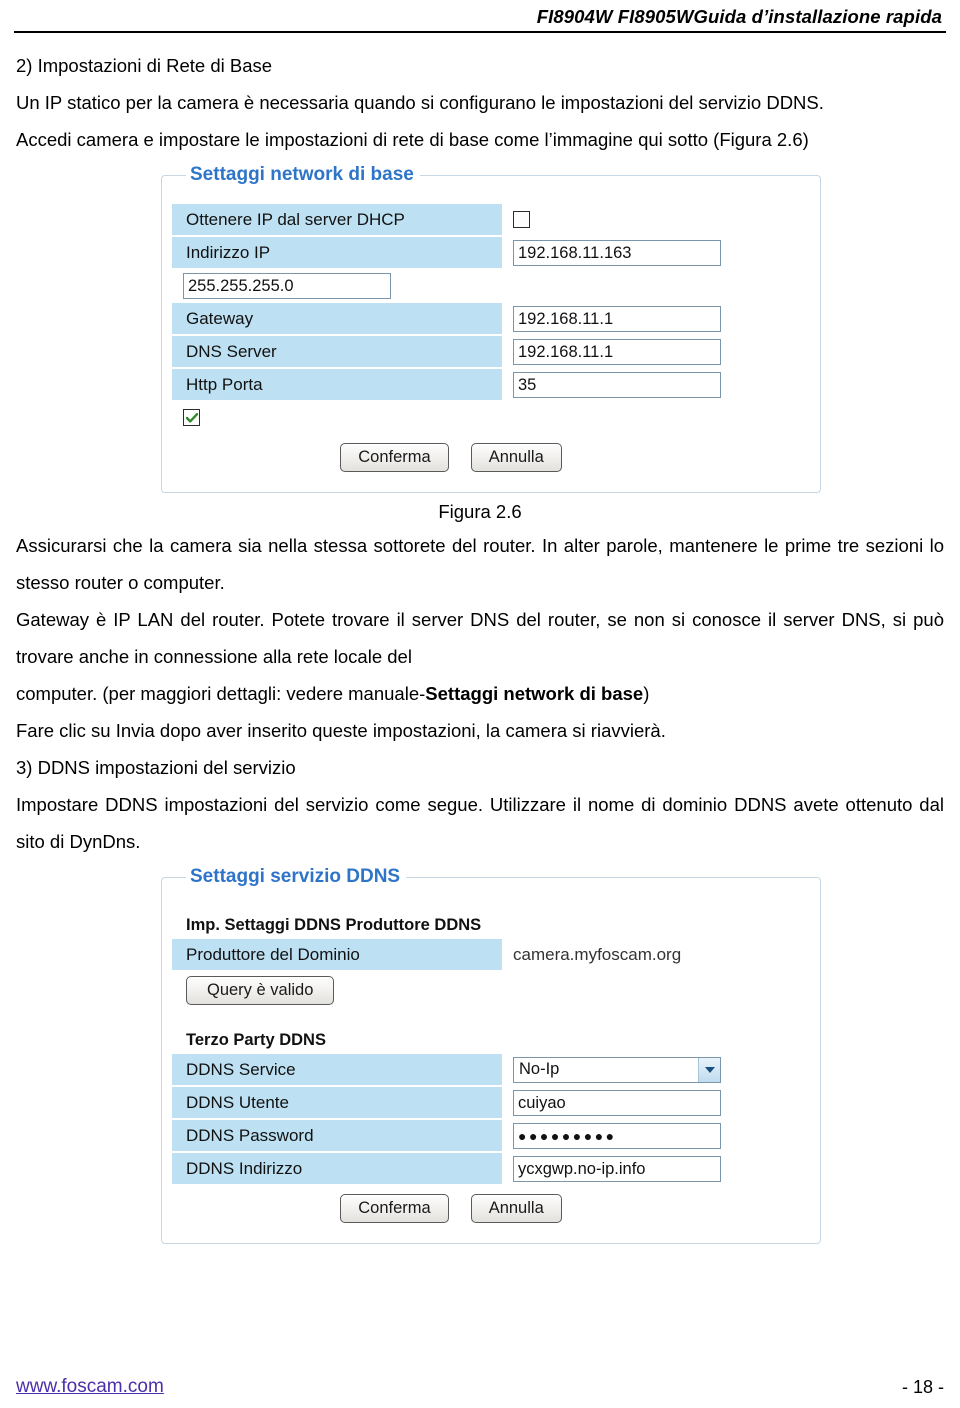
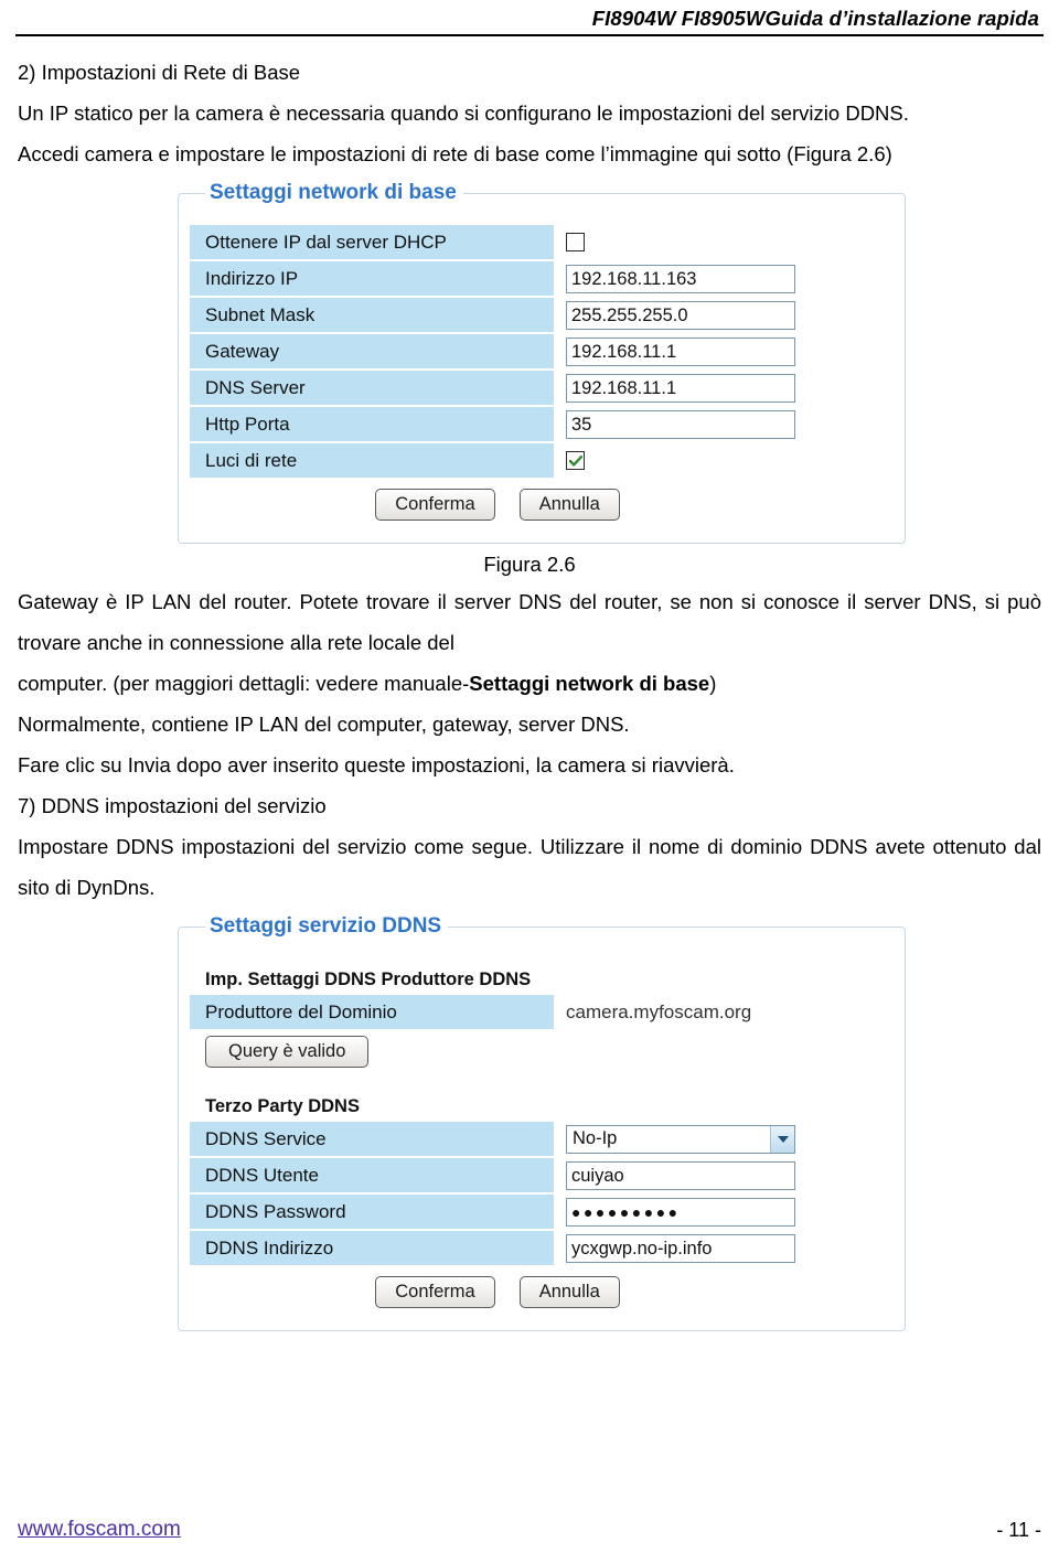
  FI8904W FI8905WGuida d’installazione rapida
  2) Impostazioni di Rete di Base
  Un IP statico per la camera è necessaria quando si configurano le impostazioni del servizio DDNS.
  Accedi camera e impostare le impostazioni di rete di base come l’immagine qui sotto (Figura 2.6)
  Settaggi network di base
  Ottenere IP dal server DHCP
  Indirizzo IP
  192.168.11.163
+ Subnet Mask
  255.255.255.0
  Gateway
  192.168.11.1
  DNS Server
  192.168.11.1
  Http Porta
  35
+ Luci di rete
  Conferma
  Annulla
  Figura 2.6
- Assicurarsi che la camera sia nella stessa sottorete del router. In alter parole, mantenere le prime tre sezioni lo stesso router o computer.
  Gateway è IP LAN del router. Potete trovare il server DNS del router, se non si conosce il server DNS, si può trovare anche in connessione alla rete locale del
  computer. (per maggiori dettagli: vedere manuale-Settaggi network di base)
+ Normalmente, contiene IP LAN del computer, gateway, server DNS.
  Fare clic su Invia dopo aver inserito queste impostazioni, la camera si riavvierà.
- 3) DDNS impostazioni del servizio
+ 7) DDNS impostazioni del servizio
  Impostare DDNS impostazioni del servizio come segue. Utilizzare il nome di dominio DDNS avete ottenuto dal sito di DynDns.
  Settaggi servizio DDNS
  Imp. Settaggi DDNS Produttore DDNS
  Produttore del Dominio
  camera.myfoscam.org
  Query è valido
  Terzo Party DDNS
  DDNS Service
  No-Ip
  DDNS Utente
  cuiyao
  DDNS Password
  ●●●●●●●●●
  DDNS Indirizzo
  ycxgwp.no-ip.info
  Conferma
  Annulla
  www.foscam.com
- - 18 -
+ - 11 -
